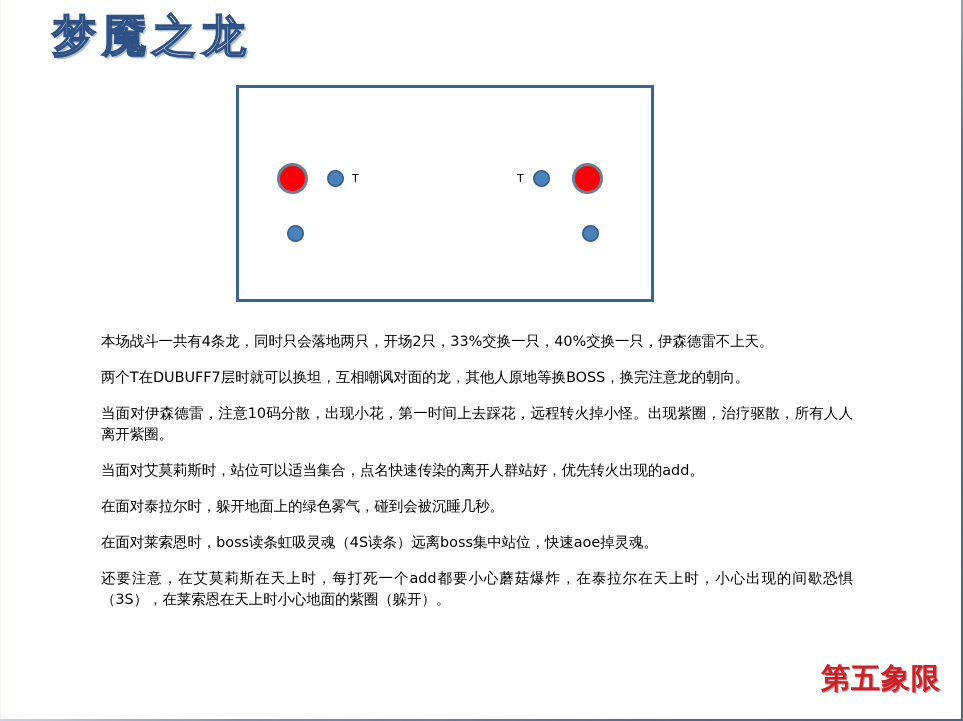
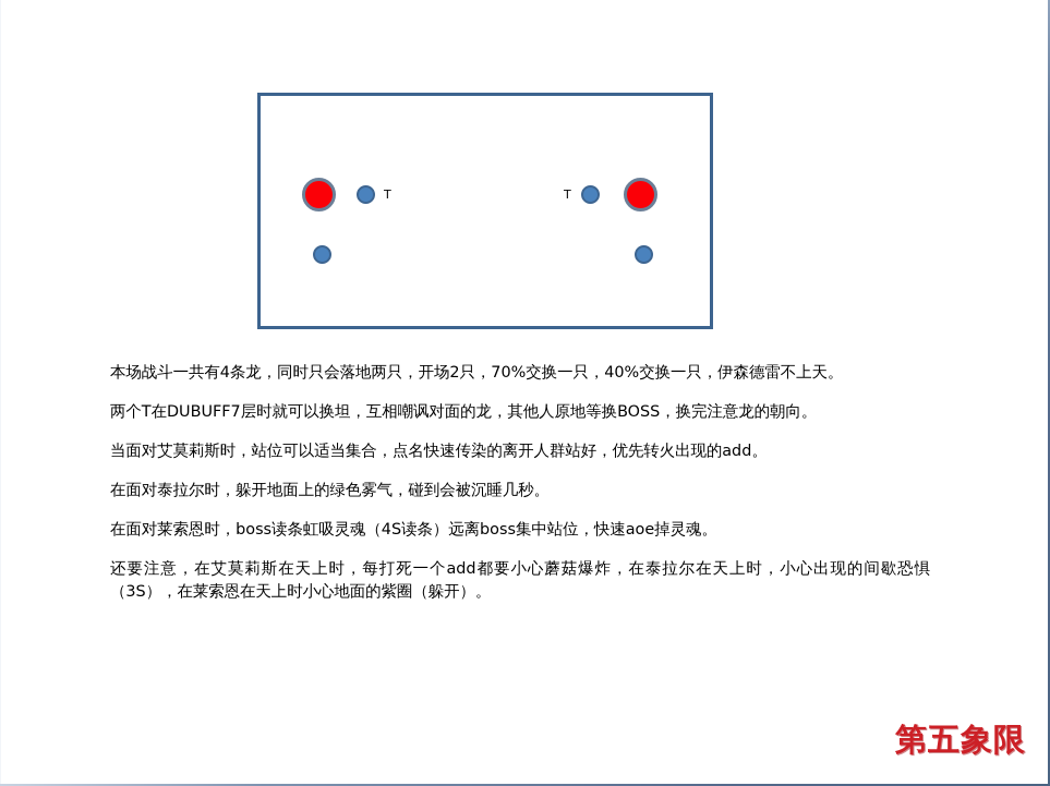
- 梦魇之龙
  T
  T
- 本场战斗一共有4条龙，同时只会落地两只，开场2只，33%交换一只，40%交换一只，伊森德雷不上天。
+ 本场战斗一共有4条龙，同时只会落地两只，开场2只，70%交换一只，40%交换一只，伊森德雷不上天。
  两个T在DUBUFF7层时就可以换坦，互相嘲讽对面的龙，其他人原地等换BOSS，换完注意龙的朝向。
- 当面对伊森德雷，注意10码分散，出现小花，第一时间上去踩花，远程转火掉小怪。出现紫圈，治疗驱散，所有人人离开紫圈。
  当面对艾莫莉斯时，站位可以适当集合，点名快速传染的离开人群站好，优先转火出现的add。
  在面对泰拉尔时，躲开地面上的绿色雾气，碰到会被沉睡几秒。
  在面对莱索恩时，boss读条虹吸灵魂（4S读条）远离boss集中站位，快速aoe掉灵魂。
  还要注意，在艾莫莉斯在天上时，每打死一个add都要小心蘑菇爆炸，在泰拉尔在天上时，小心出现的间歇恐惧（3S），在莱索恩在天上时小心地面的紫圈（躲开）。
  第五象限
